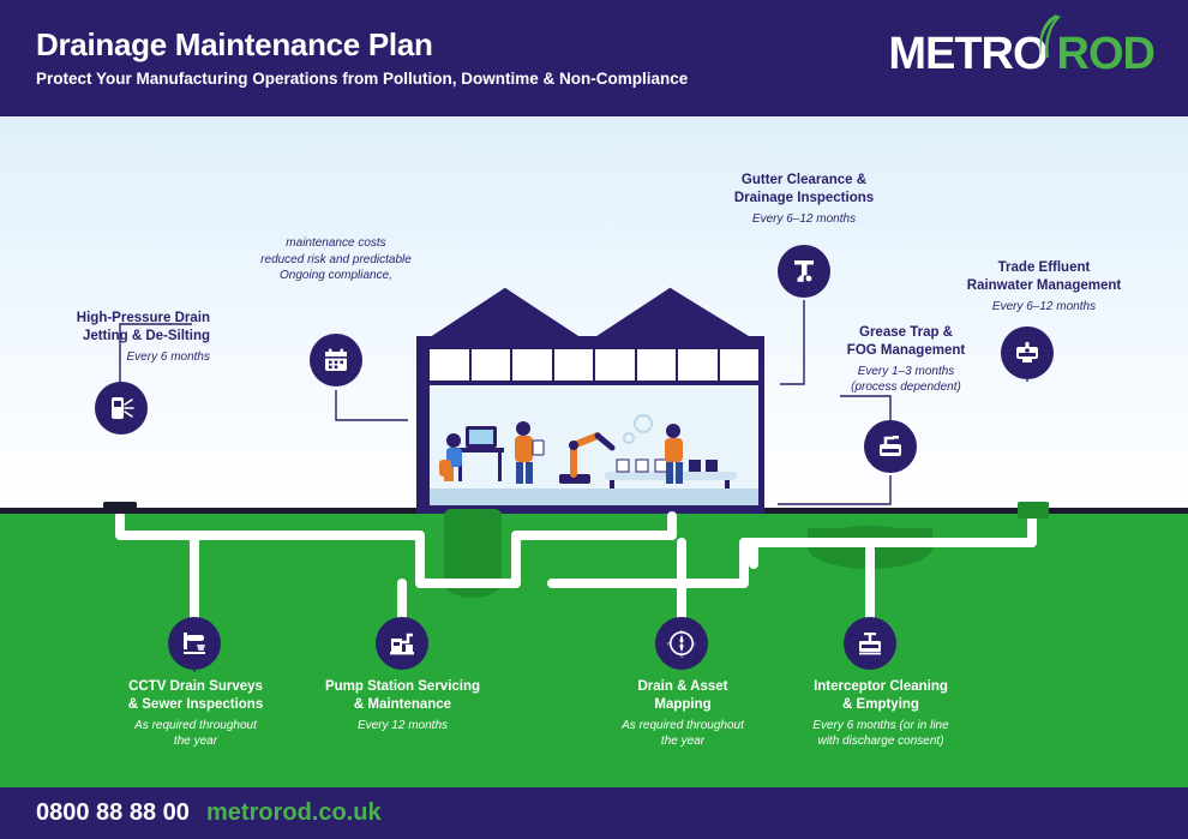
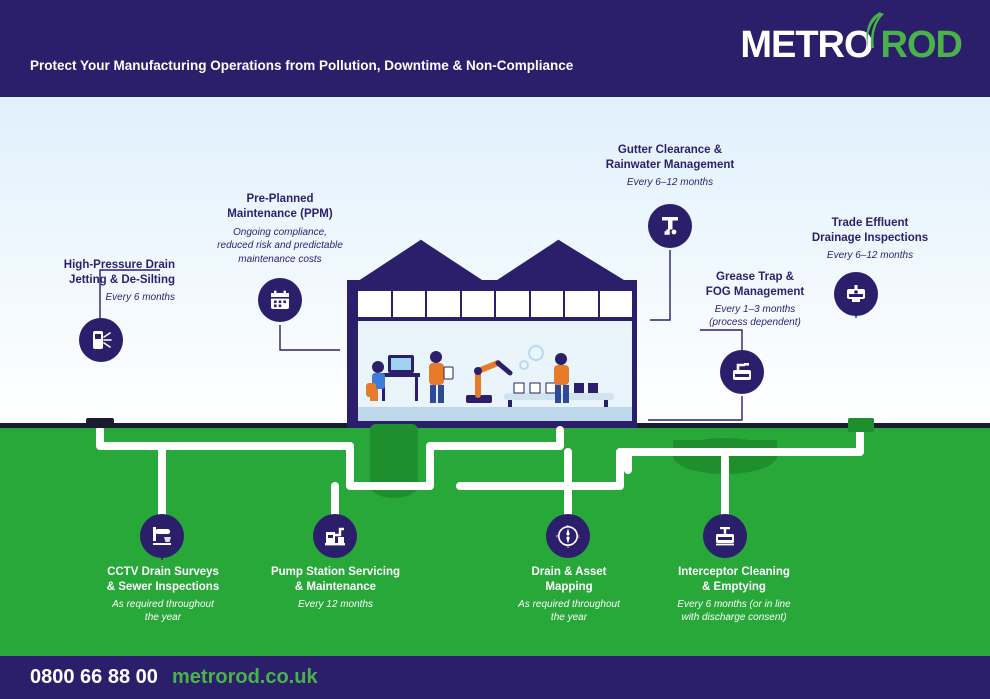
- Drainage Maintenance Plan
  Protect Your Manufacturing Operations from Pollution, Downtime & Non-Compliance
  METRO
  ROD
  High-Pressure Drain
  Jetting & De-Silting
  Every 6 months
+ Pre-Planned
+ Maintenance (PPM)
- maintenance costs
+ Ongoing compliance,
  reduced risk and predictable
- Ongoing compliance,
+ maintenance costs
  Gutter Clearance &
- Drainage Inspections
+ Rainwater Management
  Every 6–12 months
  Trade Effluent
- Rainwater Management
+ Drainage Inspections
  Every 6–12 months
  Grease Trap &
  FOG Management
  Every 1–3 months
  (process dependent)
  CCTV Drain Surveys
  & Sewer Inspections
  As required throughout
  the year
  Pump Station Servicing
  & Maintenance
  Every 12 months
  Drain & Asset
  Mapping
  As required throughout
  the year
  Interceptor Cleaning
  & Emptying
  Every 6 months (or in line
  with discharge consent)
- 0800 88 88 00
+ 0800 66 88 00
  metrorod.co.uk
